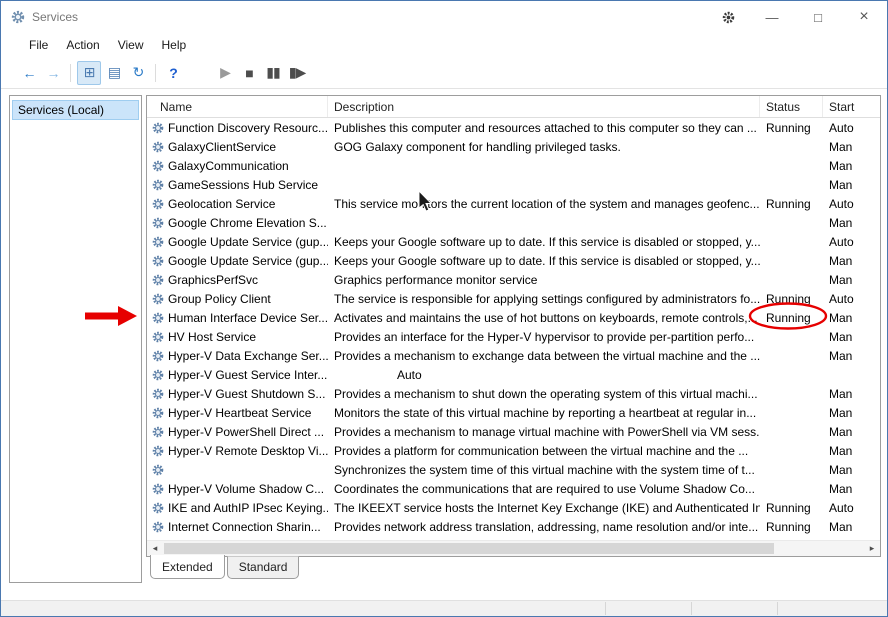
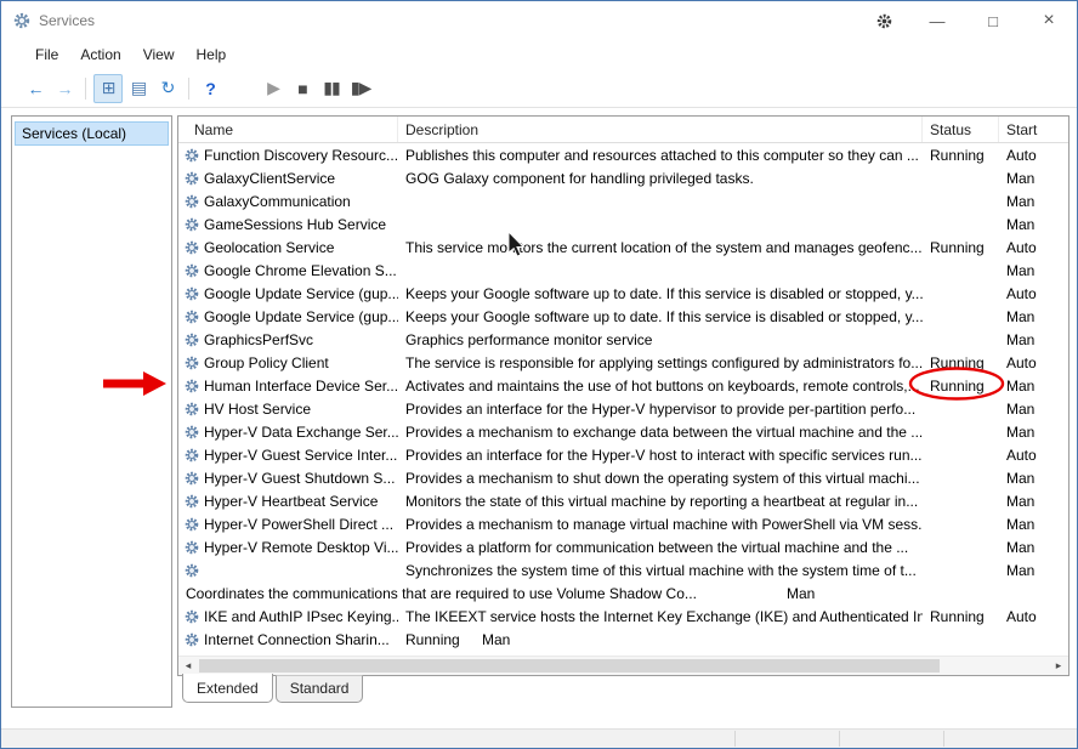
  Services
  —
  □
  ×
  File
  Action
  View
  Help
  ←
  →
  ⊞
  ▤
  ↻
  ?
  ▶
  ■
  ▮▮
  ▮▶
  Services (Local)
  Name
  Description
  Status
  Start
  Function Discovery Resourc...
  Publishes this computer and resources attached to this computer so they can ...
  Running
  Auto
  GalaxyClientService
  GOG Galaxy component for handling privileged tasks.
  Man
  GalaxyCommunication
  Man
  GameSessions Hub Service
  Man
  Geolocation Service
  This service moors the current location of the system and manages geofenc...
  Running
  Auto
  Google Chrome Elevation S...
  Man
  Google Update Service (gup...
  Keeps your Google software up to date. If this service is disabled or stopped, y...
  Auto
  Google Update Service (gup...
  Keeps your Google software up to date. If this service is disabled or stopped, y...
  Man
  GraphicsPerfSvc
  Graphics performance monitor service
  Man
  Group Policy Client
  The service is responsible for applying settings configured by administrators fo...
  Running
  Auto
  Human Interface Device Ser...
  Activates and maintains the use of hot buttons on keyboards, remote controls,..
  Running
  Man
  HV Host Service
  Provides an interface for the Hyper-V hypervisor to provide per-partition perfo...
  Man
  Hyper-V Data Exchange Ser...
  Provides a mechanism to exchange data between the virtual machine and the ...
  Man
  Hyper-V Guest Service Inter...
+ Provides an interface for the Hyper-V host to interact with specific services run...
  Auto
  Hyper-V Guest Shutdown S...
  Provides a mechanism to shut down the operating system of this virtual machi...
  Man
  Hyper-V Heartbeat Service
  Monitors the state of this virtual machine by reporting a heartbeat at regular in...
  Man
  Hyper-V PowerShell Direct ...
  Provides a mechanism to manage virtual machine with PowerShell via VM sess.
  Man
  Hyper-V Remote Desktop Vi...
  Provides a platform for communication between the virtual machine and the ...
  Man
  Synchronizes the system time of this virtual machine with the system time of t...
  Man
- Hyper-V Volume Shadow C...
  Coordinates the communications that are required to use Volume Shadow Co...
  Man
  IKE and AuthIP IPsec Keying..
  The IKEEXT service hosts the Internet Key Exchange (IKE) and Authenticated In
  Running
  Auto
  Internet Connection Sharin...
- Provides network address translation, addressing, name resolution and/or inte...
  Running
  Man
  ◂
  ▸
  Extended
  Standard
